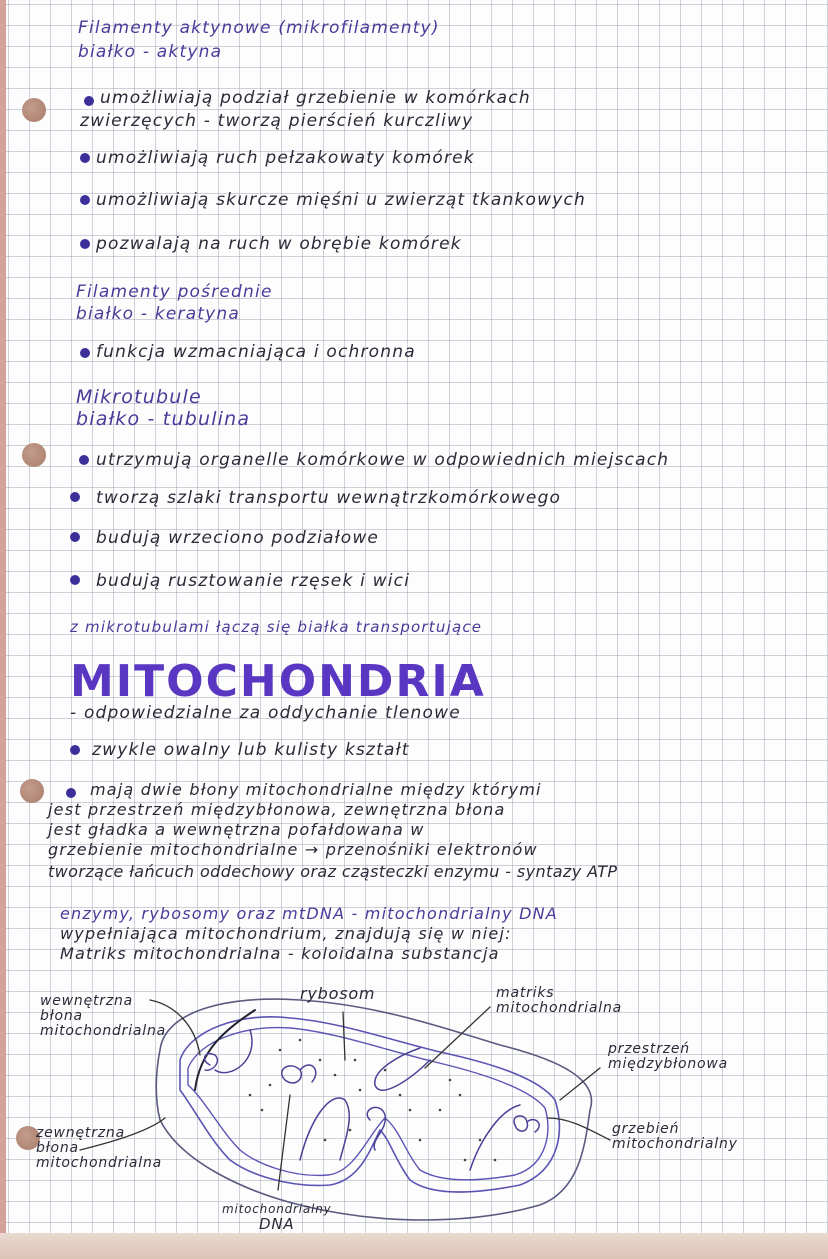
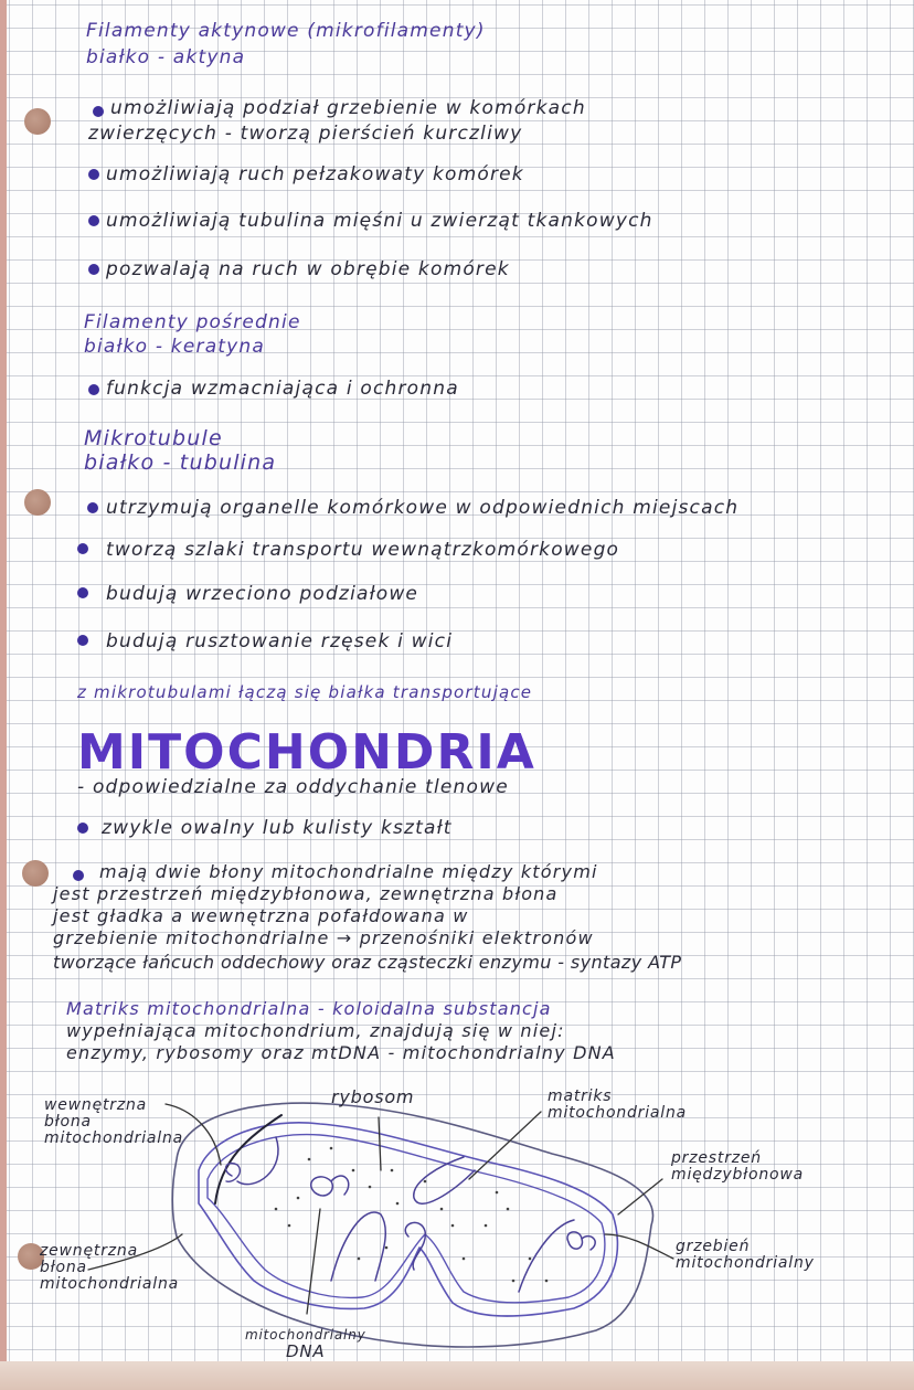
  Filamenty aktynowe (mikrofilamenty)
  białko - aktyna
  umożliwiają podział grzebienie w komórkach
  zwierzęcych - tworzą pierścień kurczliwy
  umożliwiają ruch pełzakowaty komórek
- umożliwiają skurcze mięśni u zwierząt tkankowych
+ umożliwiają tubulina mięśni u zwierząt tkankowych
  pozwalają na ruch w obrębie komórek
  Filamenty pośrednie
  białko - keratyna
  funkcja wzmacniająca i ochronna
  Mikrotubule
  białko - tubulina
  utrzymują organelle komórkowe w odpowiednich miejscach
  tworzą szlaki transportu wewnątrzkomórkowego
  budują wrzeciono podziałowe
  budują rusztowanie rzęsek i wici
  z mikrotubulami łączą się białka transportujące
  MITOCHONDRIA
  - odpowiedzialne za oddychanie tlenowe
  zwykle owalny lub kulisty kształt
  mają dwie błony mitochondrialne między którymi
  jest przestrzeń międzybłonowa, zewnętrzna błona
  jest gładka a wewnętrzna pofałdowana w
  grzebienie mitochondrialne → przenośniki elektronów
  tworzące łańcuch oddechowy oraz cząsteczki enzymu - syntazy ATP
- enzymy, rybosomy oraz mtDNA - mitochondrialny DNA
+ Matriks mitochondrialna - koloidalna substancja
  wypełniająca mitochondrium, znajdują się w niej:
- Matriks mitochondrialna - koloidalna substancja
+ enzymy, rybosomy oraz mtDNA - mitochondrialny DNA
  wewnętrzna
  błona
  mitochondrialna
  rybosom
  matriks
  mitochondrialna
  przestrzeń
  międzybłonowa
  grzebień
  mitochondrialny
  zewnętrzna
  błona
  mitochondrialna
  mitochondrialny
  DNA
